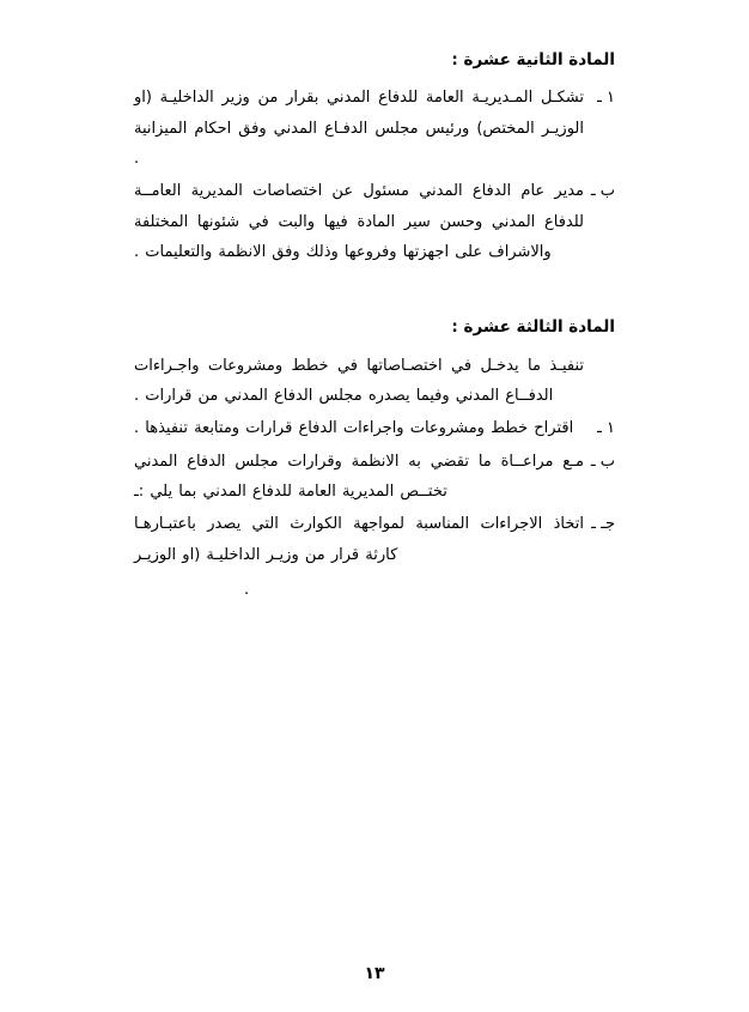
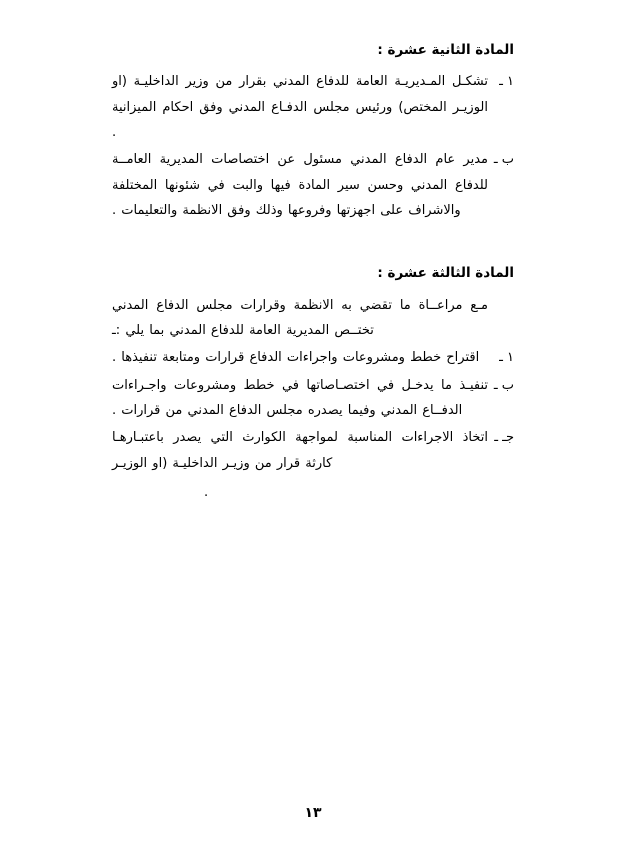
  المادة الثانية عشرة :
  ١ ـ
  تشكـل المـديريـة العامة للدفاع المدني بقرار من وزير الداخليـة (او الوزيـر المختص) ورئيس مجلس الدفـاع المدني وفق احكام الميزانية .
  ب ـ
  مدير عام الدفاع المدني مسئول عن اختصاصات المديرية العامــة للدفاع المدني وحسن سير المادة فيها والبت في شئونها المختلفة والاشراف على اجهزتها وفروعها وذلك وفق الانظمة والتعليمات .
  المادة الثالثة عشرة :
- تنفيـذ ما يدخـل في اختصـاصاتها في خطط ومشروعات واجـراءات الدفــاع المدني وفيما يصدره مجلس الدفاع المدني من قرارات .
+ مـع مراعــاة ما تقضي به الانظمة وقرارات مجلس الدفاع المدني تختــص المديرية العامة للدفاع المدني بما يلي :ـ
  ١ ـ
  اقتراح خطط ومشروعات واجراءات الدفاع قرارات ومتابعة تنفيذها .
  ب ـ
- مـع مراعــاة ما تقضي به الانظمة وقرارات مجلس الدفاع المدني تختــص المديرية العامة للدفاع المدني بما يلي :ـ
+ تنفيـذ ما يدخـل في اختصـاصاتها في خطط ومشروعات واجـراءات الدفــاع المدني وفيما يصدره مجلس الدفاع المدني من قرارات .
  جـ ـ
  اتخاذ الاجراءات المناسبة لمواجهة الكوارث التي يصدر باعتبـارهـا كارثة قرار من وزيـر الداخليـة (او الوزيـر
  .
  ١٣
